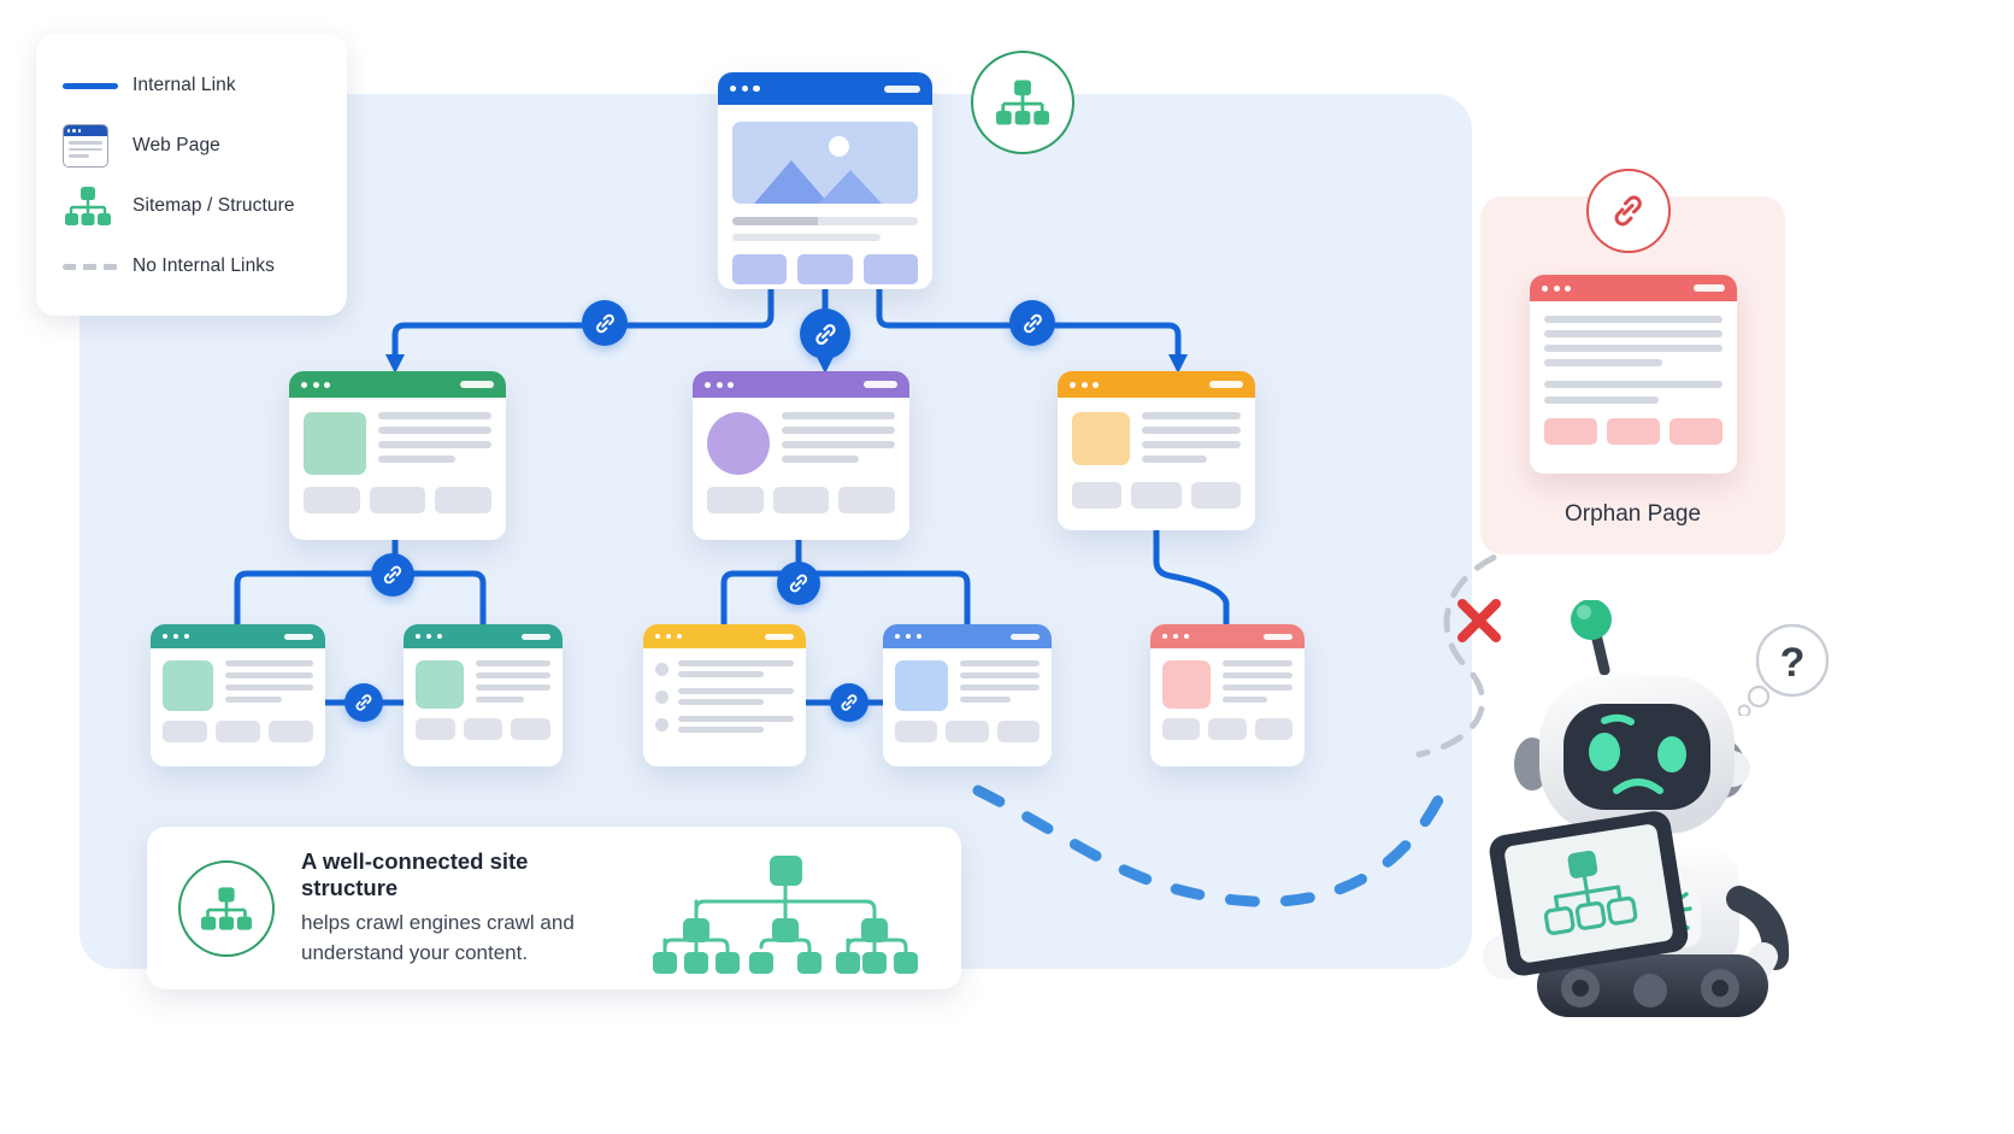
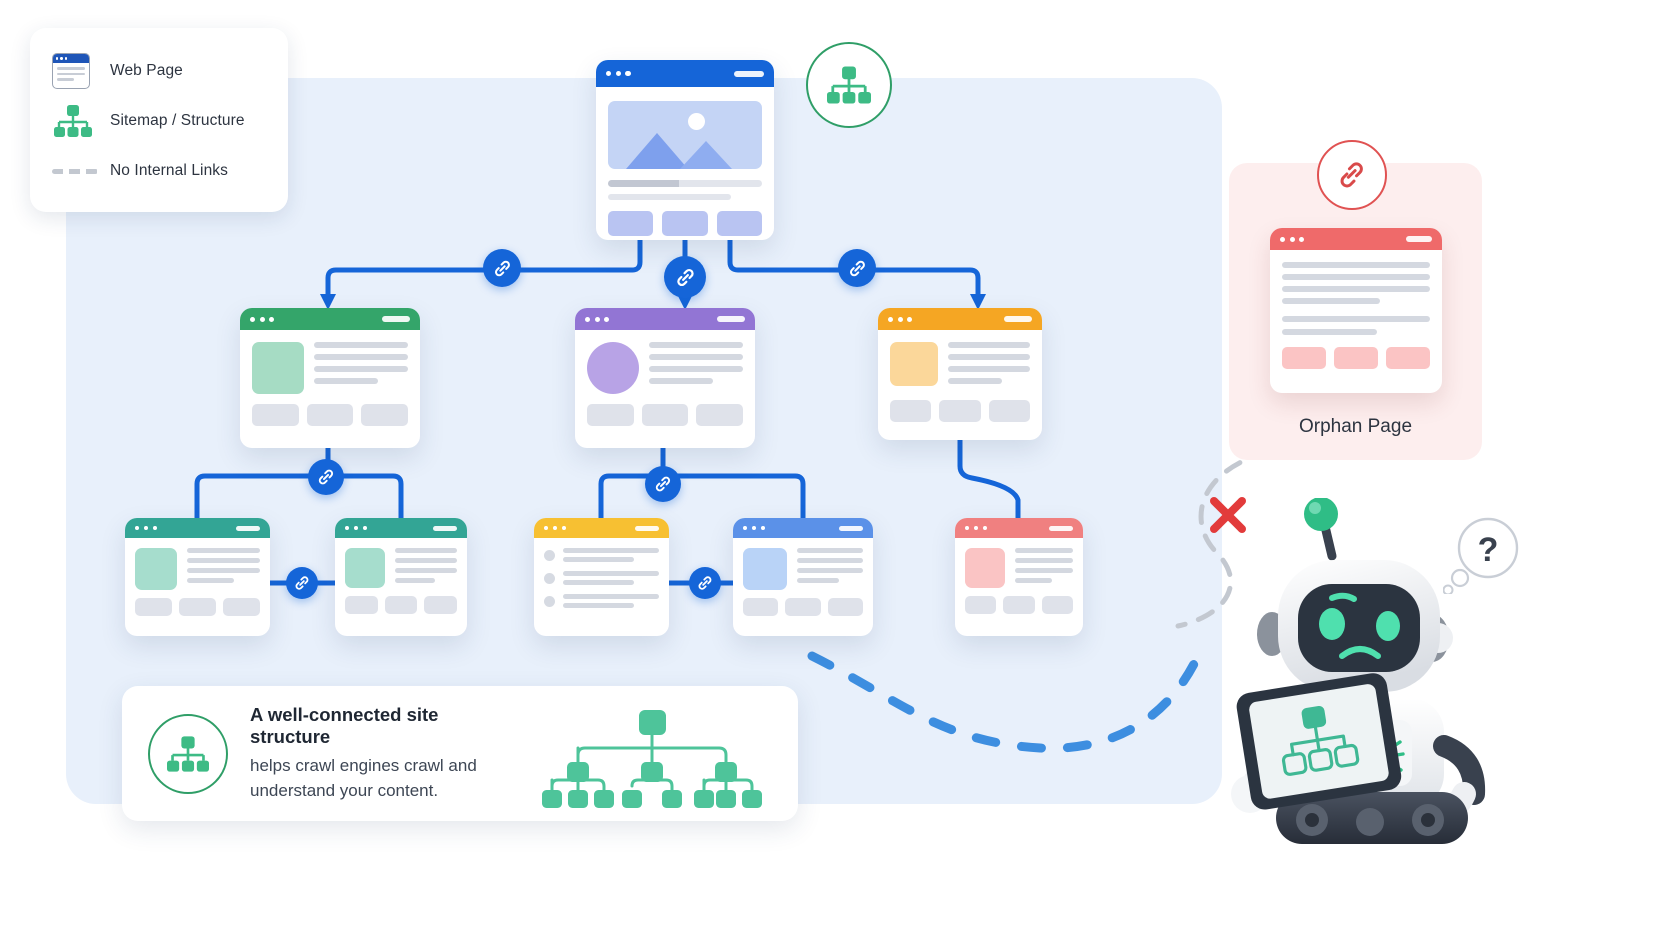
- Internal Link
  Web Page
  Sitemap / Structure
  No Internal Links
  Orphan Page
  A well-connected site structure
  helps crawl engines crawl and understand your content.
  ?
